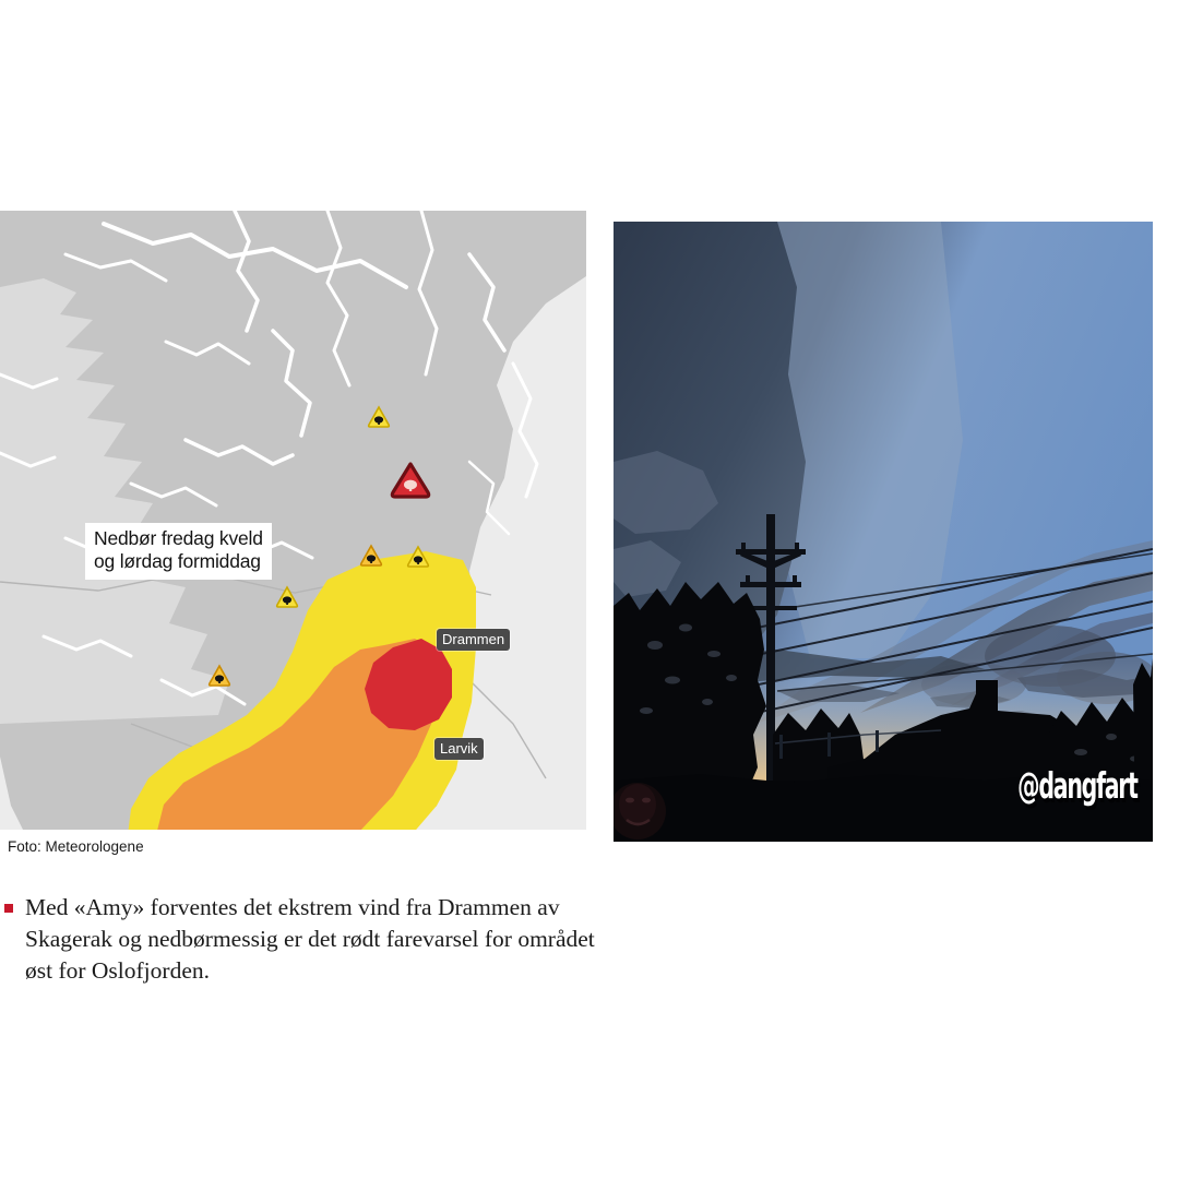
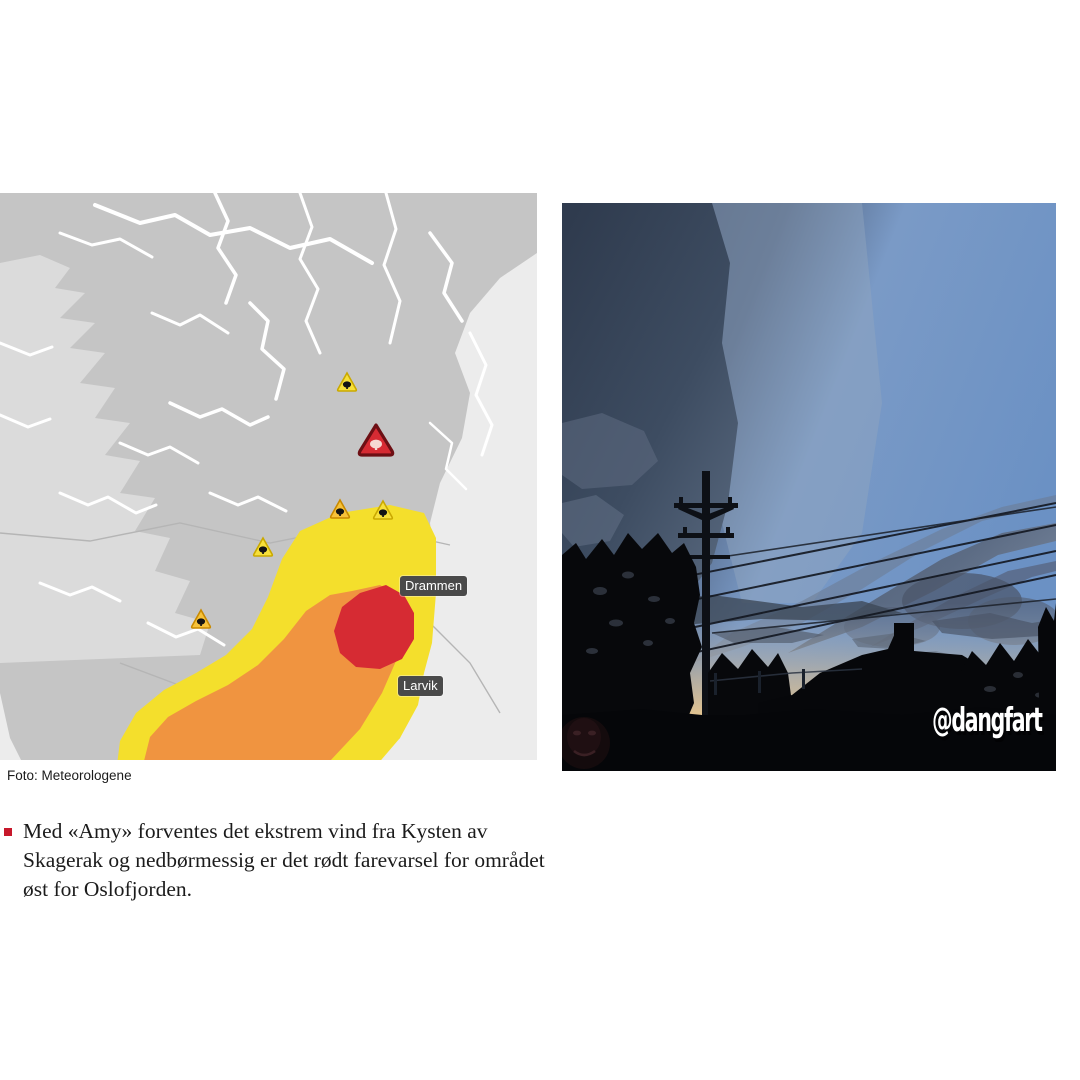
- Nedbør fredag kveld
- og lørdag formiddag
  Drammen
  Larvik
  Foto: Meteorologene
- Med «Amy» forventes det ekstrem vind fra Drammen av Skagerak og nedbørmessig er det rødt farevarsel for området øst for Oslofjorden.
+ Med «Amy» forventes det ekstrem vind fra Kysten av Skagerak og nedbørmessig er det rødt farevarsel for området øst for Oslofjorden.
  @dangfart
